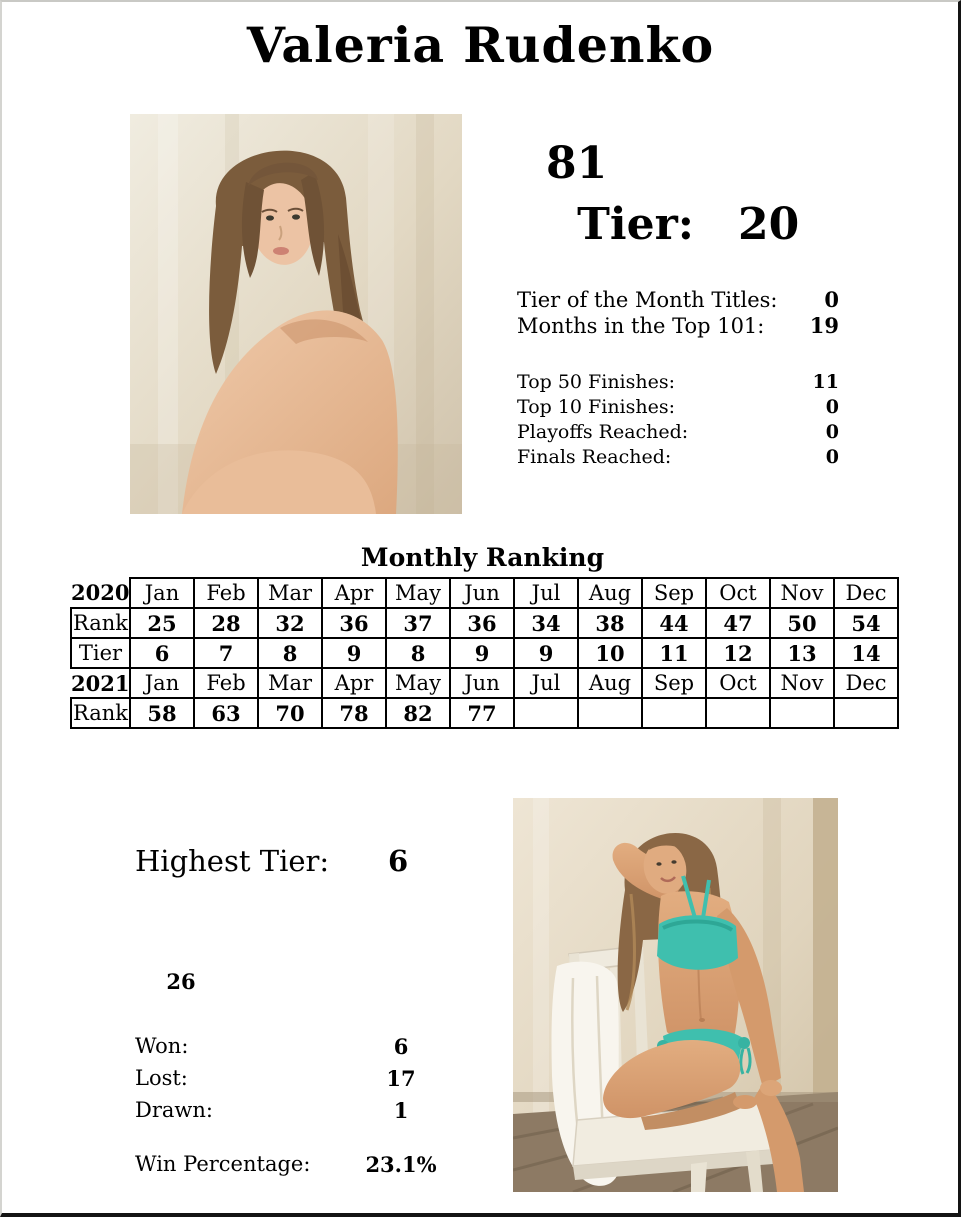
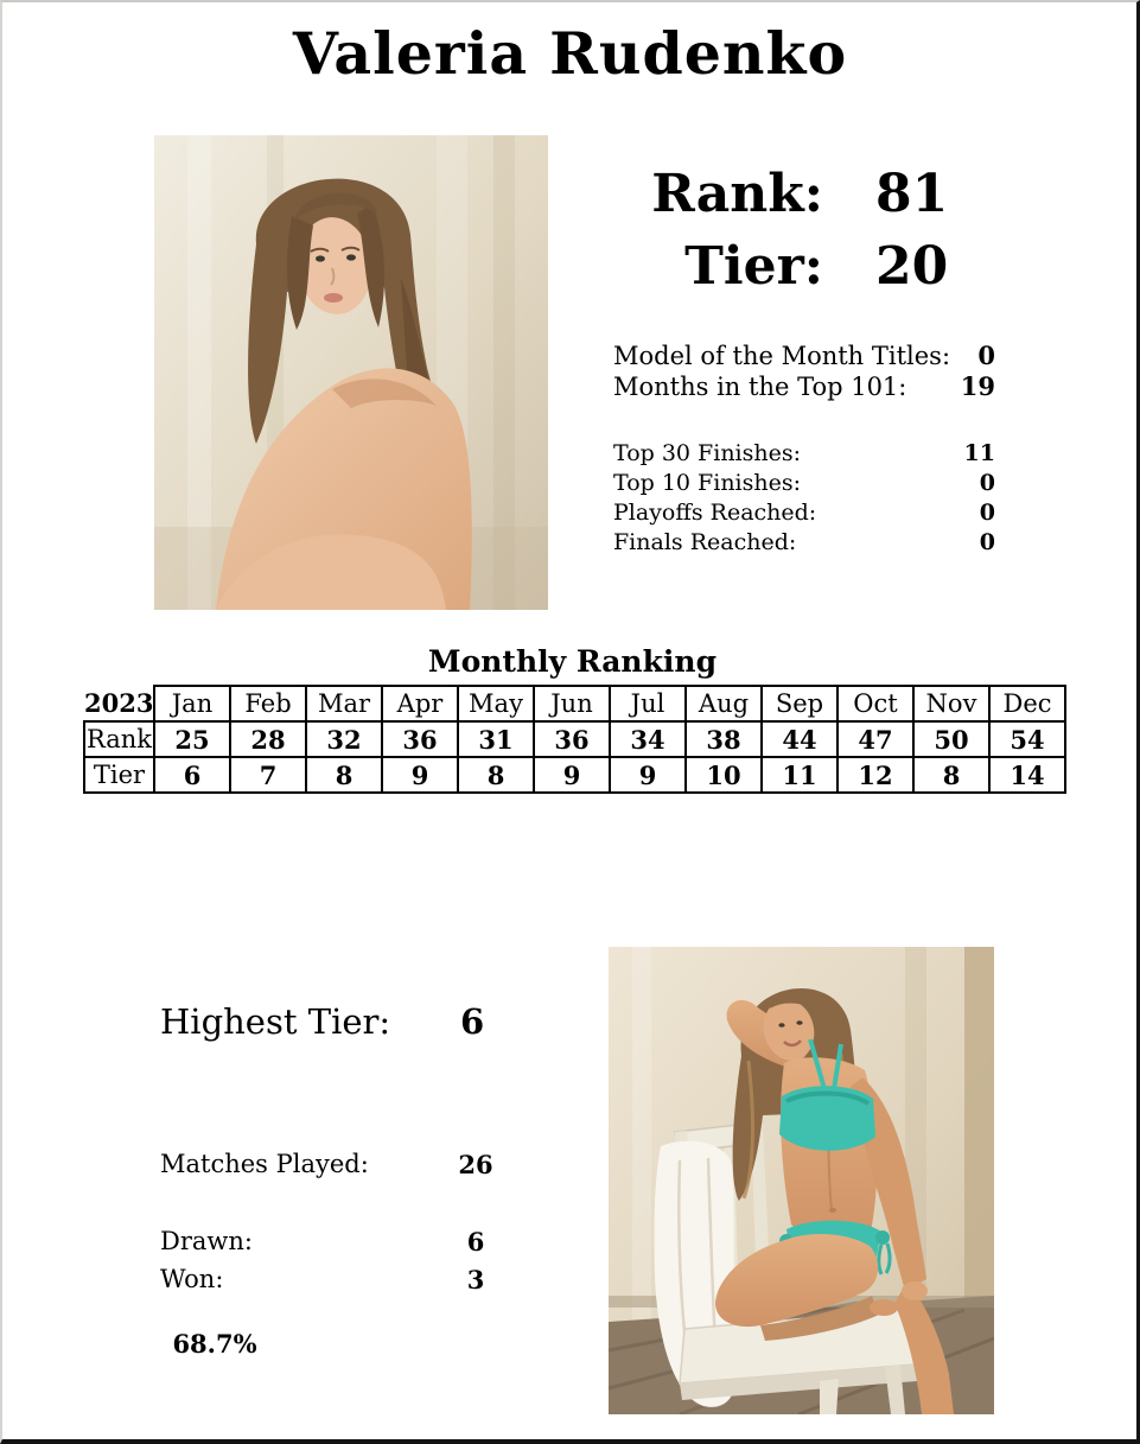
  Valeria Rudenko
+ Rank:
  81
  Tier:
  20
- Tier of the Month Titles:
+ Model of the Month Titles:
  0
  Months in the Top 101:
  19
- Top 50 Finishes:
+ Top 30 Finishes:
  11
  Top 10 Finishes:
  0
  Playoffs Reached:
  0
  Finals Reached:
  0
  Monthly Ranking
- 2020	Jan	Feb	Mar	Apr	May	Jun	Jul	Aug	Sep	Oct	Nov	Dec
+ 2023	Jan	Feb	Mar	Apr	May	Jun	Jul	Aug	Sep	Oct	Nov	Dec
- Rank	25	28	32	36	37	36	34	38	44	47	50	54
+ Rank	25	28	32	36	31	36	34	38	44	47	50	54
- Tier	6	7	8	9	8	9	9	10	11	12	13	14
+ Tier	6	7	8	9	8	9	9	10	11	12	8	14
- 2021	Jan	Feb	Mar	Apr	May	Jun	Jul	Aug	Sep	Oct	Nov	Dec
- Rank	58	63	70	78	82	77
  Highest Tier:
  6
+ Matches Played:
  26
- Won:
+ Drawn:
  6
- Lost:
- 17
- Drawn:
+ Won:
- 1
+ 3
- Win Percentage:
- 23.1%
+ 68.7%
